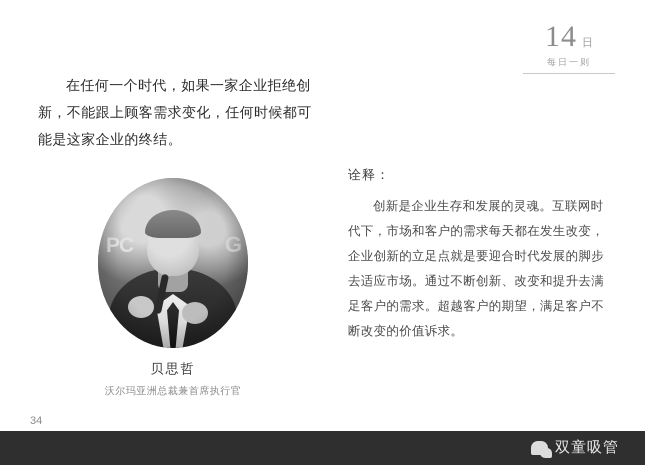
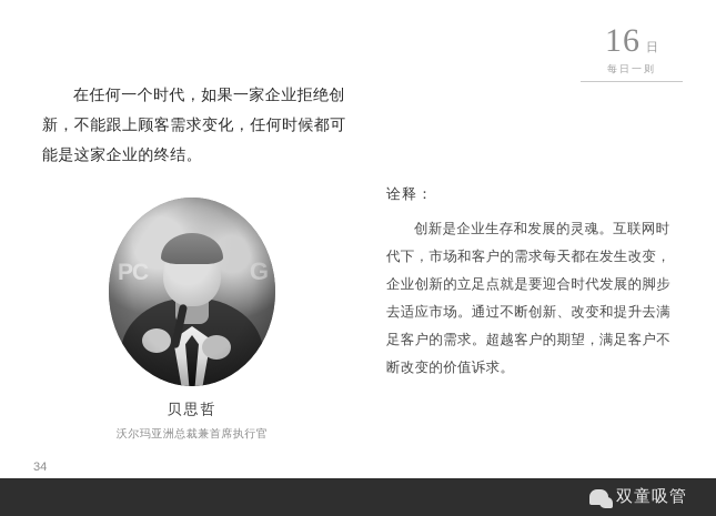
- 14
+ 16
  日
  每日一则
  在任何一个时代，如果一家企业拒绝创新，不能跟上顾客需求变化，任何时候都可能是这家企业的终结。
  贝思哲
  沃尔玛亚洲总裁兼首席执行官
  诠释：
  创新是企业生存和发展的灵魂。互联网时代下，市场和客户的需求每天都在发生改变，企业创新的立足点就是要迎合时代发展的脚步去适应市场。通过不断创新、改变和提升去满足客户的需求。超越客户的期望，满足客户不断改变的价值诉求。
  34
  双童吸管
